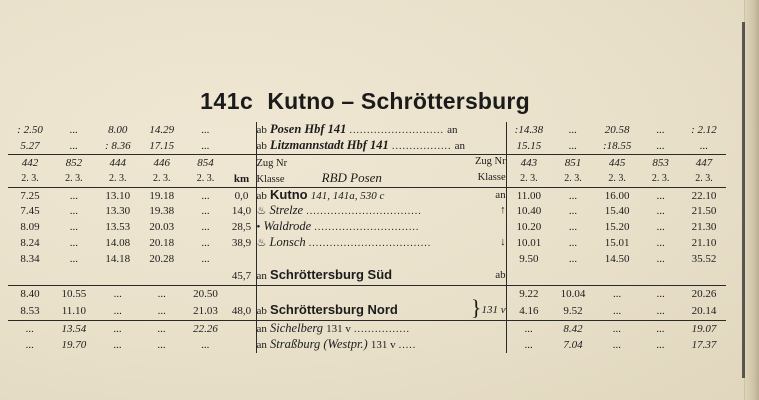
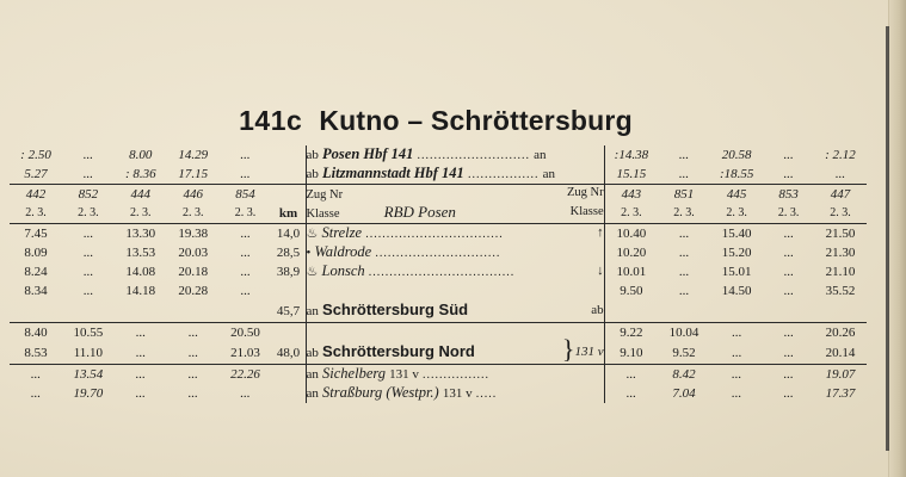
  141c Kutno – Schröttersburg
  : 2.50	...	8.00	14.29	...		ab Posen Hbf 141 ........................... an	:14.38	...	20.58	...	: 2.12
  5.27	...	: 8.36	17.15	...		ab Litzmannstadt Hbf 141 ................. an	15.15	...	:18.55	...	...
  442	852	444	446	854		Zug Nr Zug Nr	443	851	445	853	447
  2. 3.	2. 3.	2. 3.	2. 3.	2. 3.	km	Klasse RBD Posen Klasse	2. 3.	2. 3.	2. 3.	2. 3.	2. 3.
- 7.25	...	13.10	19.18	...	0,0	ab Kutno 141, 141a, 530 c an	11.00	...	16.00	...	22.10
  7.45	...	13.30	19.38	...	14,0	♨ Strelze ................................. ↑	10.40	...	15.40	...	21.50
  8.09	...	13.53	20.03	...	28,5	• Waldrode ..............................	10.20	...	15.20	...	21.30
  8.24	...	14.08	20.18	...	38,9	♨ Lonsch ................................... ↓	10.01	...	15.01	...	21.10
  8.34	...	14.18	20.28	...			9.50	...	14.50	...	35.52
  					45,7	an Schröttersburg Süd ab
  8.40	10.55	...	...	20.50			9.22	10.04	...	...	20.26
- 8.53	11.10	...	...	21.03	48,0	ab Schröttersburg Nord 131 v }	4.16	9.52	...	...	20.14
+ 8.53	11.10	...	...	21.03	48,0	ab Schröttersburg Nord 131 v }	9.10	9.52	...	...	20.14
  ...	13.54	...	...	22.26		an Sichelberg 131 v ................	...	8.42	...	...	19.07
  ...	19.70	...	...	...		an Straßburg (Westpr.) 131 v .....	...	7.04	...	...	17.37
